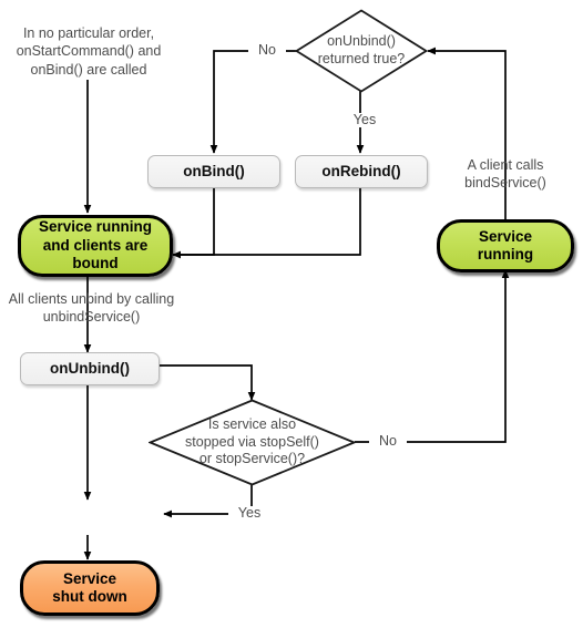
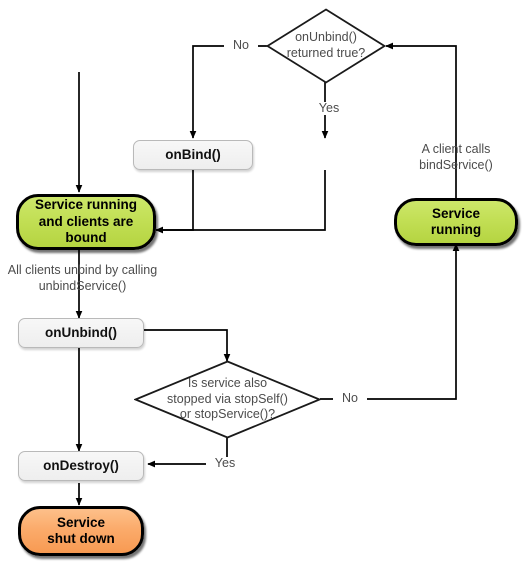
- In no particular order,
- onStartCommand() and
- onBind() are called
  onUnbind()
  returned true?
  No
  Yes
  No
  Yes
  onBind()
- onRebind()
  A client calls
  bindService()
  Service running
  and clients are
  bound
  Service
  running
  All clients unbind by calling
  unbindService()
  onUnbind()
  Is service also
  stopped via stopSelf()
  or stopService()?
+ onDestroy()
  Service
  shut down
